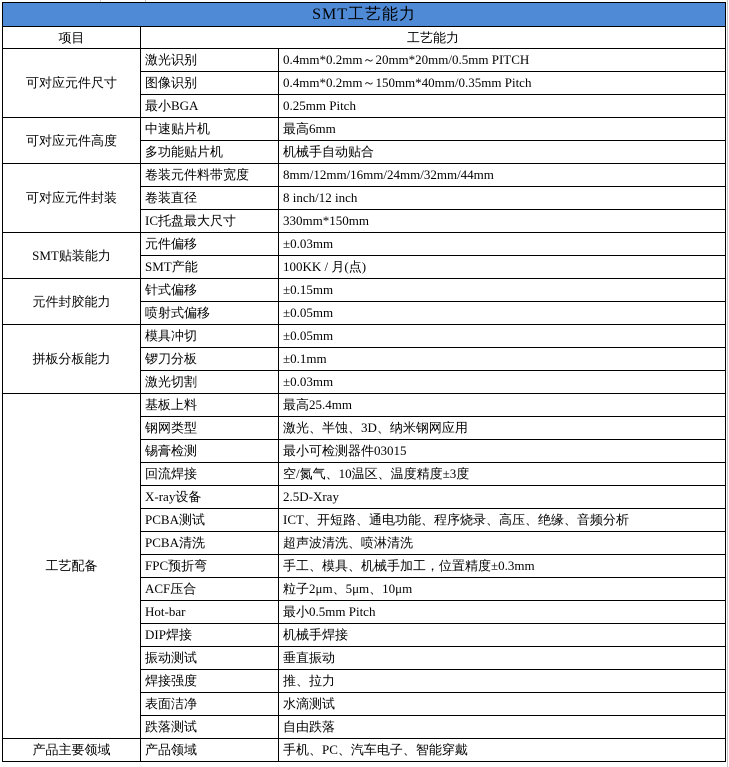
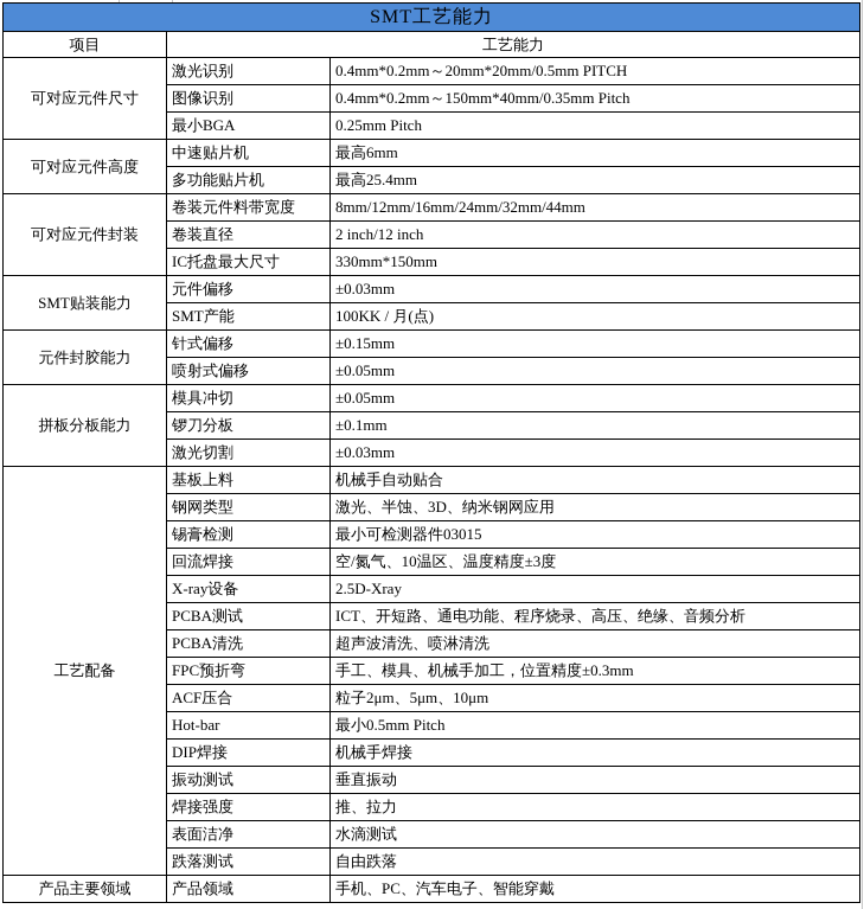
  SMT工艺能力
  项目	工艺能力
  可对应元件尺寸	激光识别	0.4mm*0.2mm～20mm*20mm/0.5mm PITCH
  图像识别	0.4mm*0.2mm～150mm*40mm/0.35mm Pitch
  最小BGA	0.25mm Pitch
  可对应元件高度	中速贴片机	最高6mm
- 多功能贴片机	机械手自动贴合
+ 多功能贴片机	最高25.4mm
  可对应元件封装	卷装元件料带宽度	8mm/12mm/16mm/24mm/32mm/44mm
- 卷装直径	8 inch/12 inch
+ 卷装直径	2 inch/12 inch
  IC托盘最大尺寸	330mm*150mm
  SMT贴装能力	元件偏移	±0.03mm
  SMT产能	100KK / 月(点)
  元件封胶能力	针式偏移	±0.15mm
  喷射式偏移	±0.05mm
  拼板分板能力	模具冲切	±0.05mm
  锣刀分板	±0.1mm
  激光切割	±0.03mm
- 工艺配备	基板上料	最高25.4mm
+ 工艺配备	基板上料	机械手自动贴合
  钢网类型	激光、半蚀、3D、纳米钢网应用
  锡膏检测	最小可检测器件03015
  回流焊接	空/氮气、10温区、温度精度±3度
  X-ray设备	2.5D-Xray
  PCBA测试	ICT、开短路、通电功能、程序烧录、高压、绝缘、音频分析
  PCBA清洗	超声波清洗、喷淋清洗
  FPC预折弯	手工、模具、机械手加工，位置精度±0.3mm
  ACF压合	粒子2μm、5μm、10μm
  Hot-bar	最小0.5mm Pitch
  DIP焊接	机械手焊接
  振动测试	垂直振动
  焊接强度	推、拉力
  表面洁净	水滴测试
  跌落测试	自由跌落
  产品主要领域	产品领域	手机、PC、汽车电子、智能穿戴
